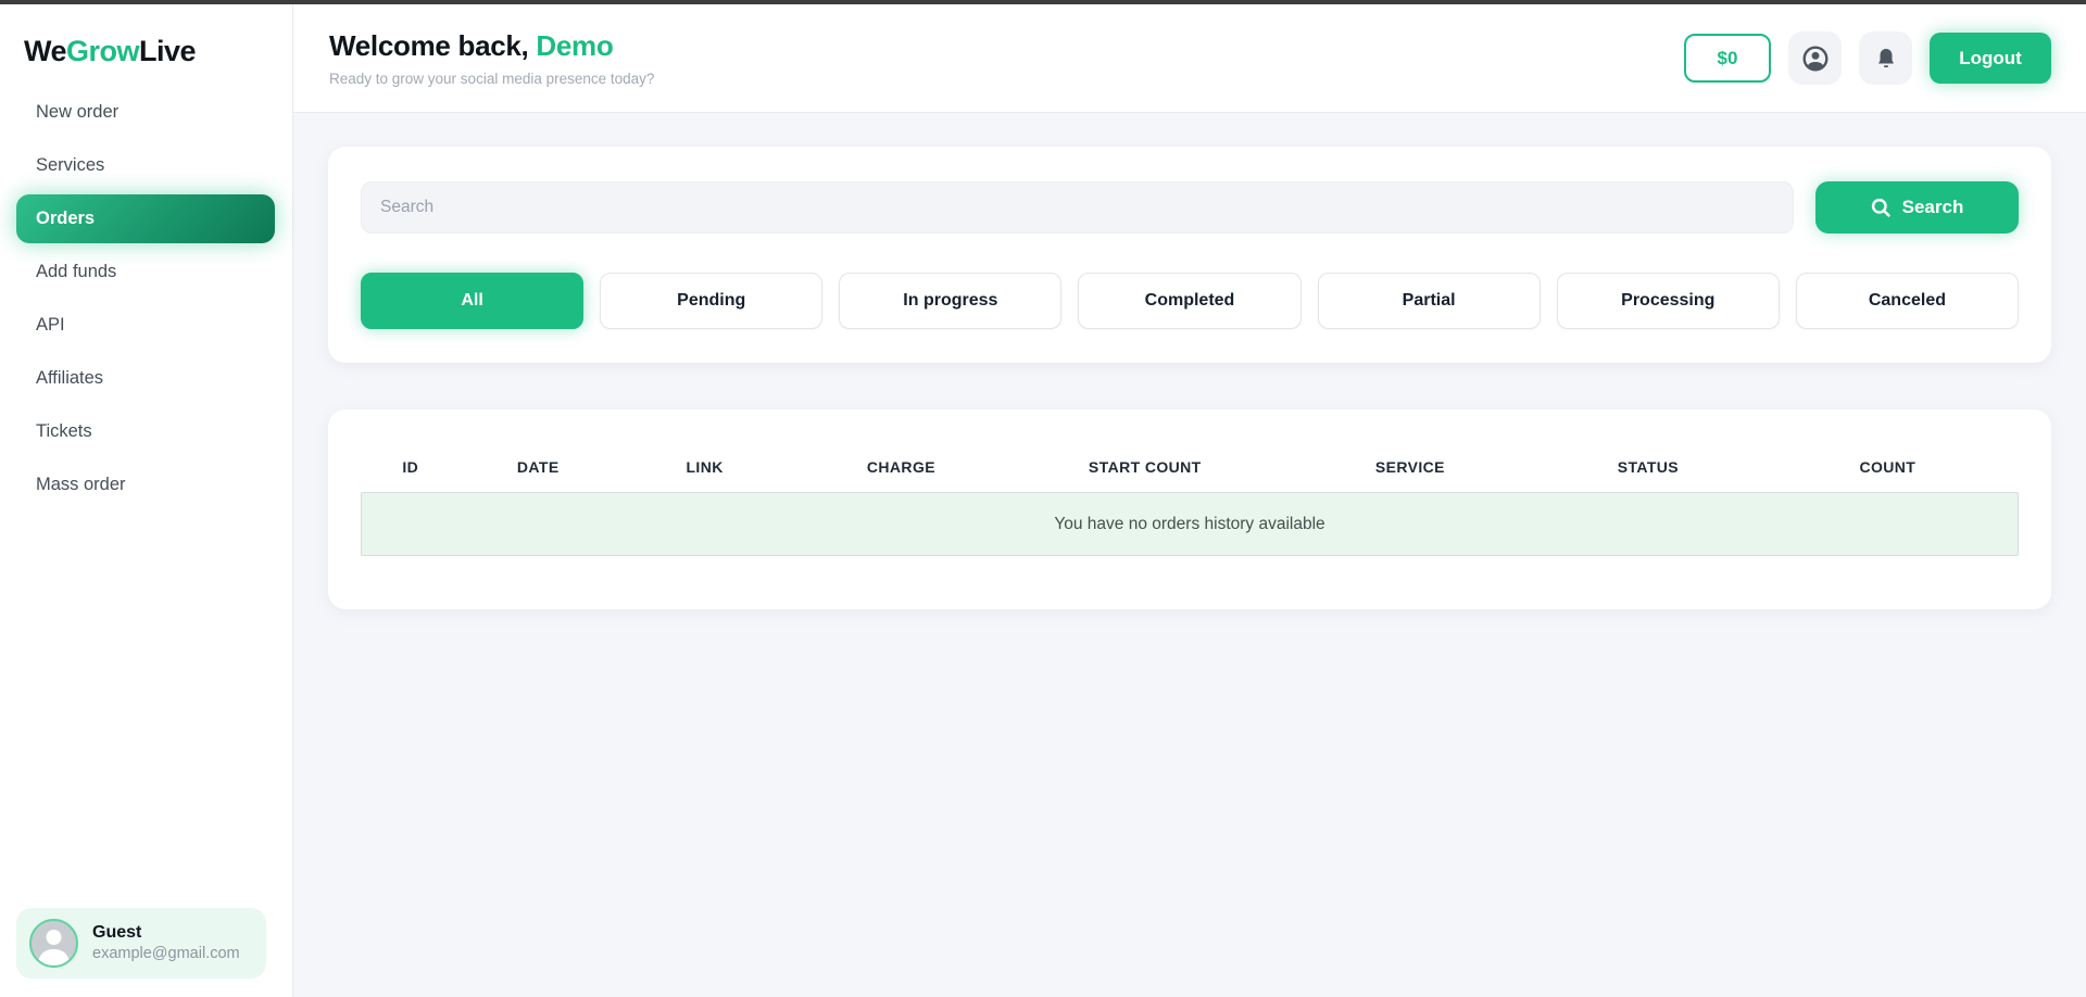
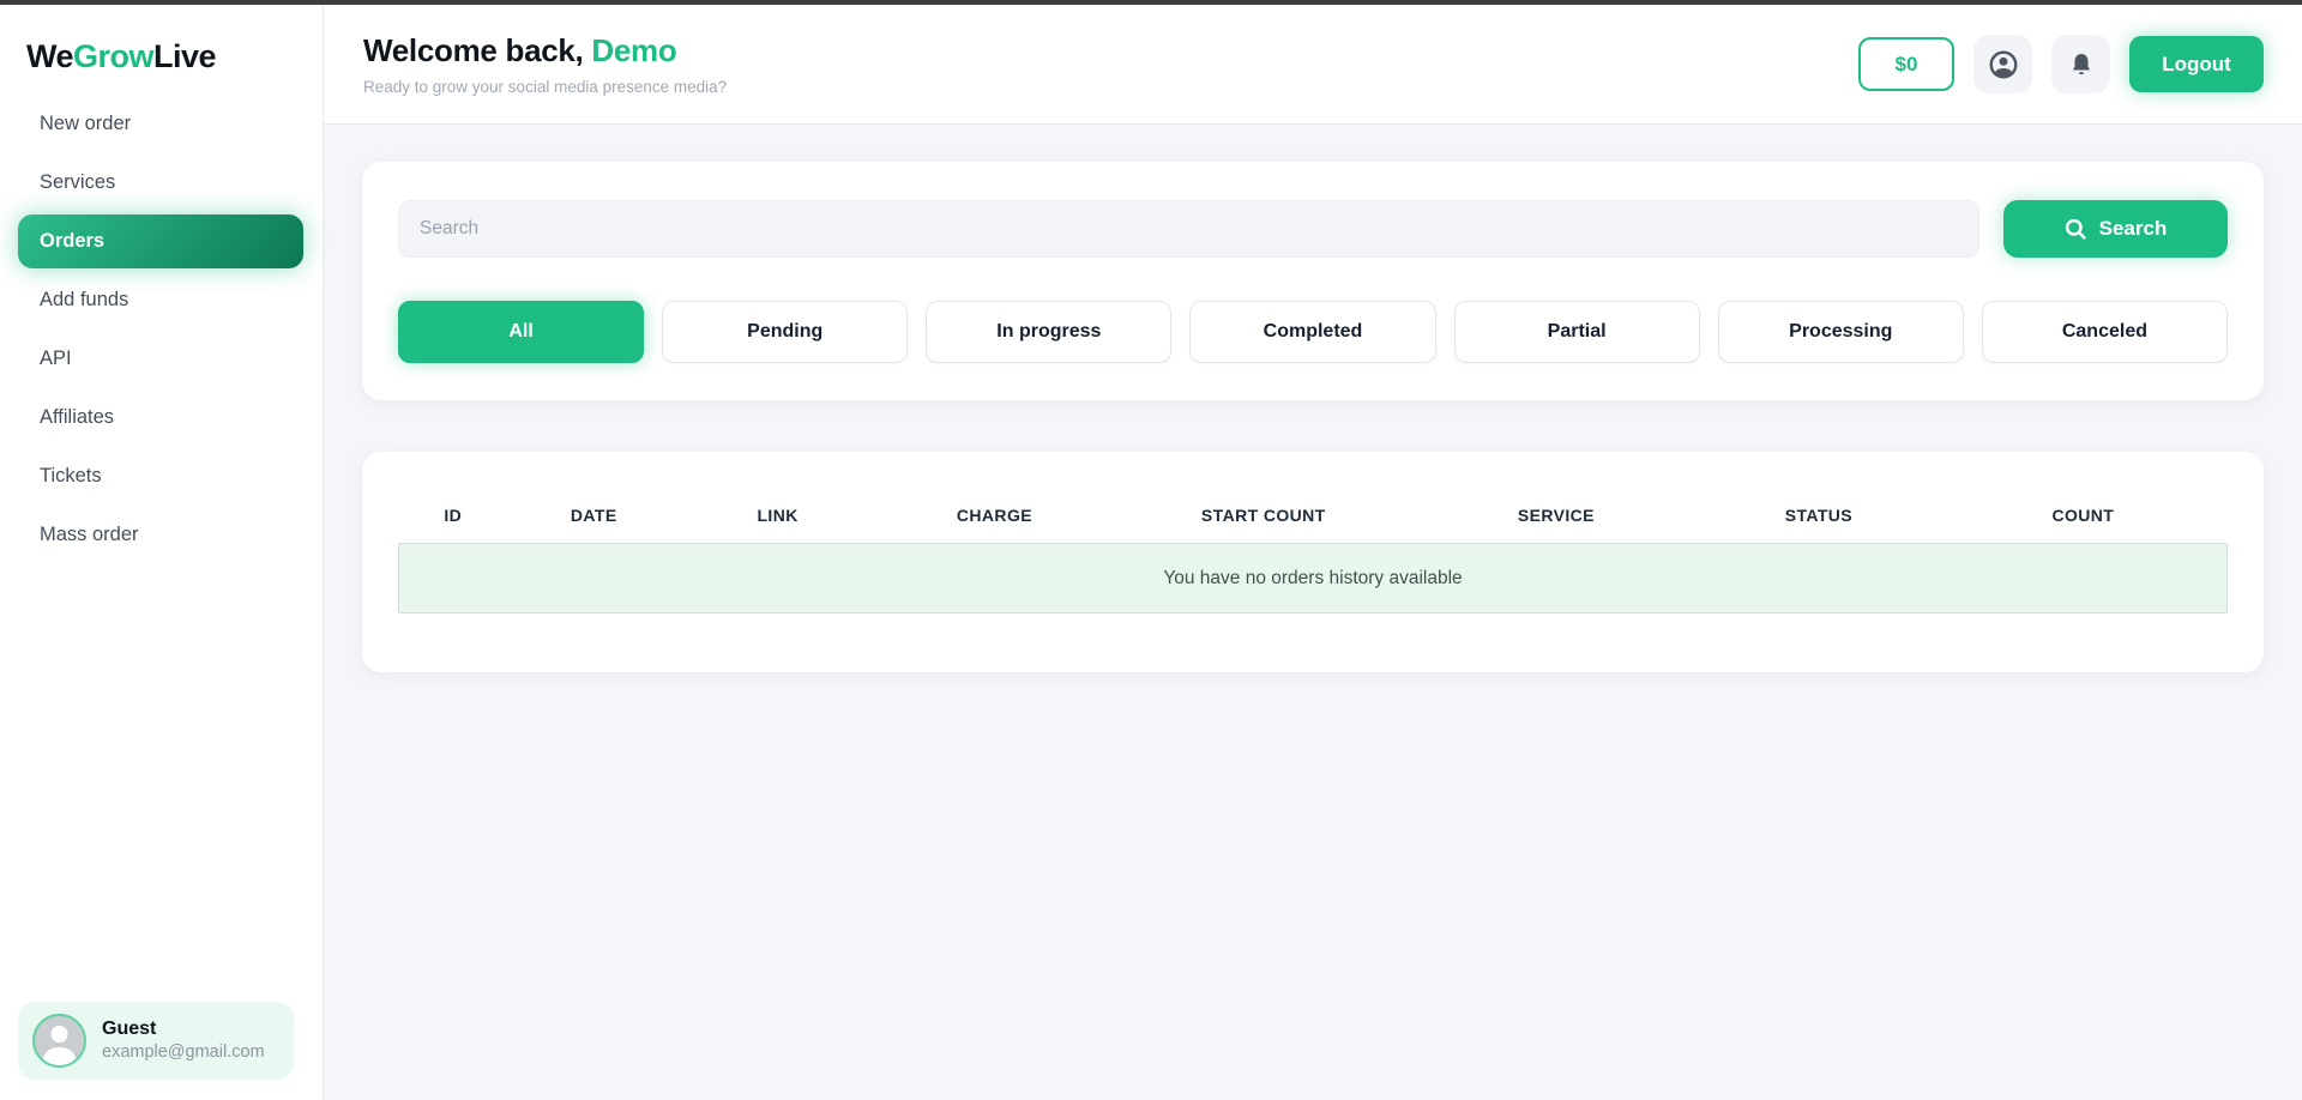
  WeGrowLive
  New order
  Services
  Orders
  Add funds
  API
  Affiliates
  Tickets
  Mass order
  Guest
  example@gmail.com
  Welcome back, Demo
- Ready to grow your social media presence today?
+ Ready to grow your social media presence media?
  $0
  Logout
  Search
  Search
  All
  Pending
  In progress
  Completed
  Partial
  Processing
  Canceled
  ID
  DATE
  LINK
  CHARGE
  START COUNT
  SERVICE
  STATUS
  COUNT
  You have no orders history available
